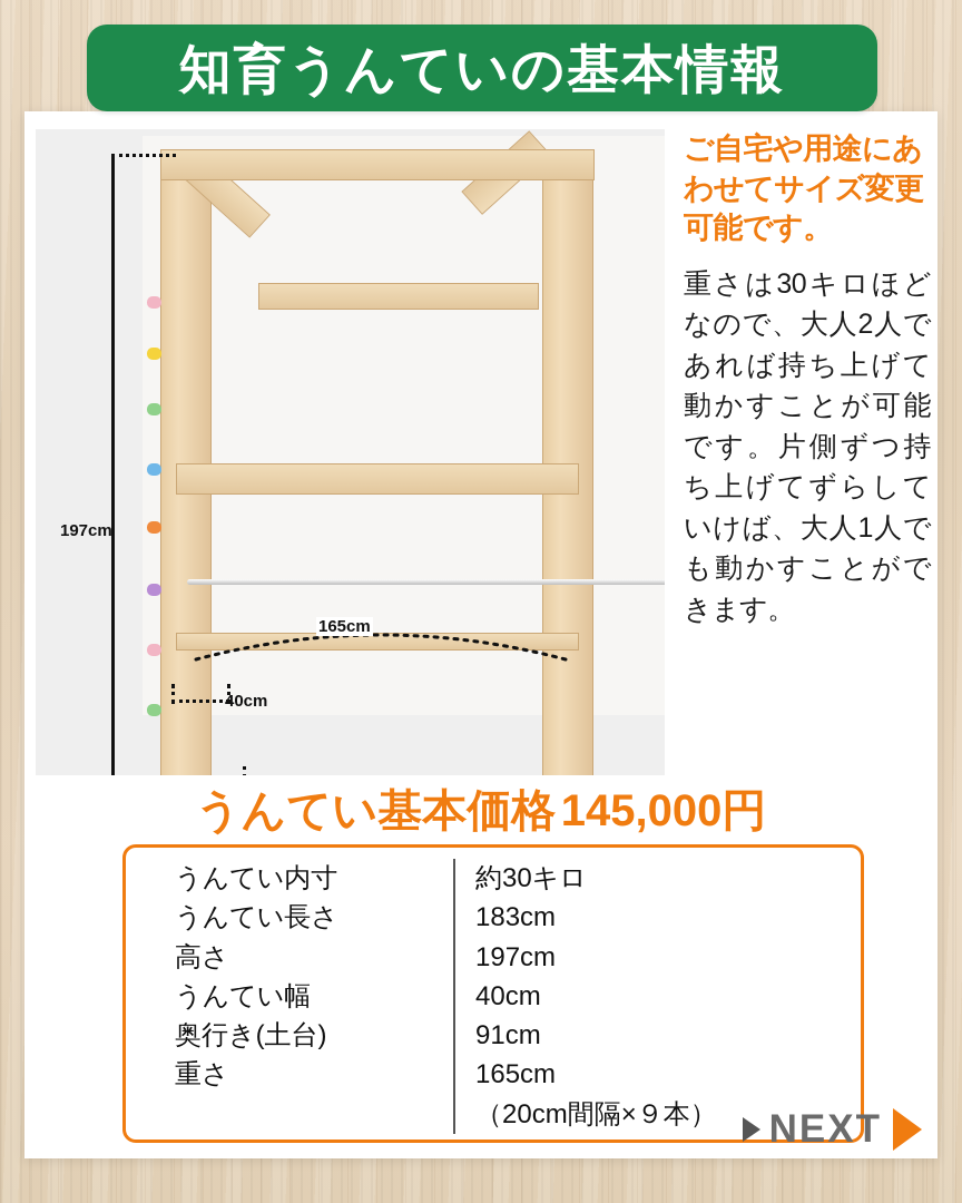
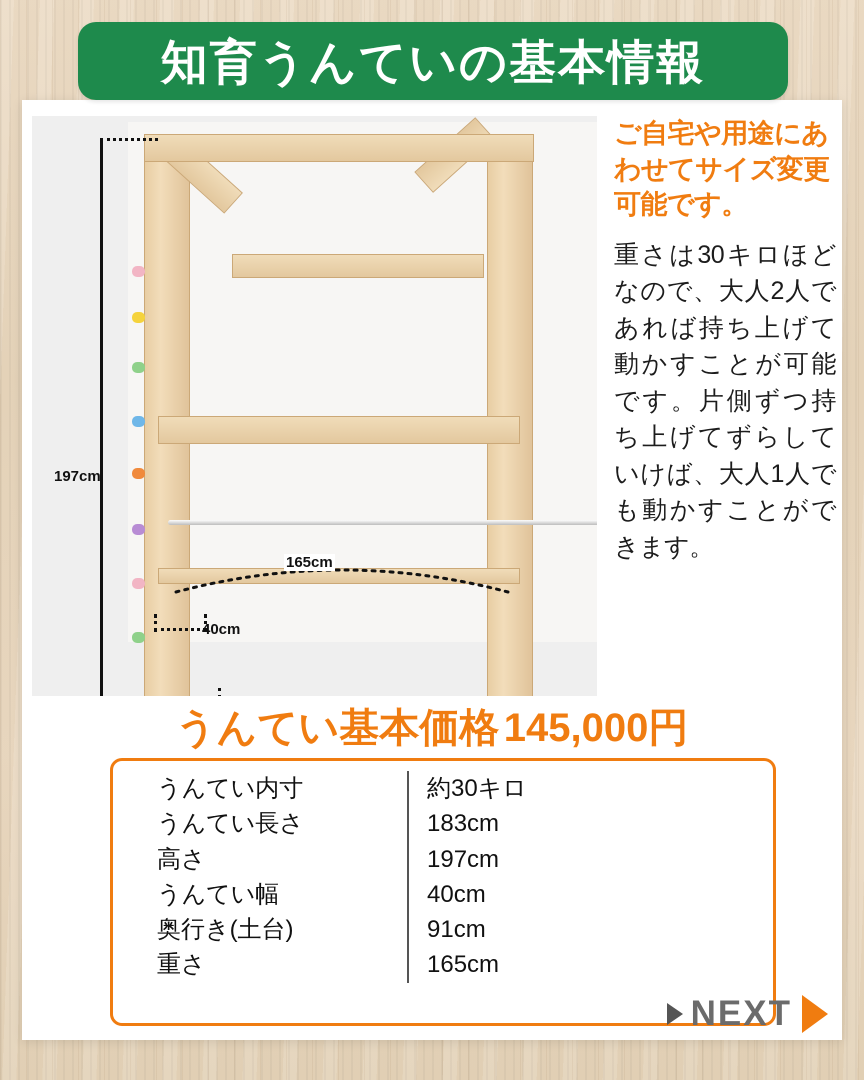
  知育うんていの基本情報
  197cm
  165cm
  40cm
  ご自宅や用途にあわせてサイズ変更可能です。
  重さは30キロほどなので、大人2人であれば持ち上げて動かすことが可能です。片側ずつ持ち上げてずらしていけば、大人1人でも動かすことができます。
  うんてい基本価格 145,000円
  うんてい内寸	約30キロ
  うんてい長さ	183cm
  高さ	197cm
  うんてい幅	40cm
  奥行き(土台)	91cm
  重さ	165cm
- 	（20cm間隔×９本）
  NEXT
